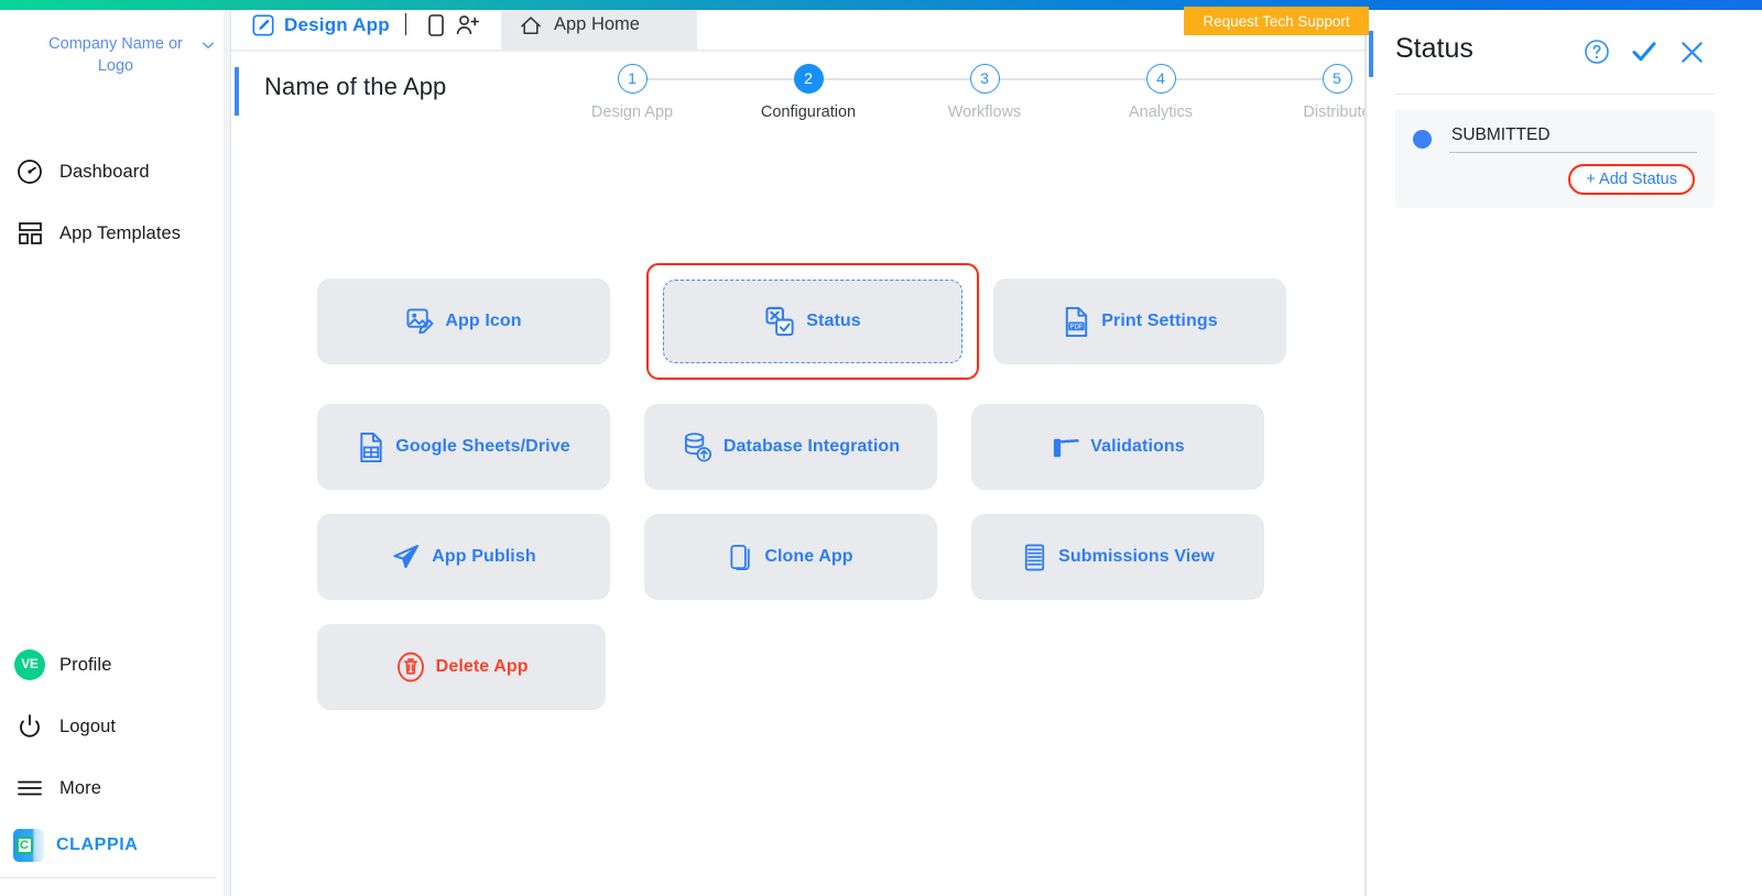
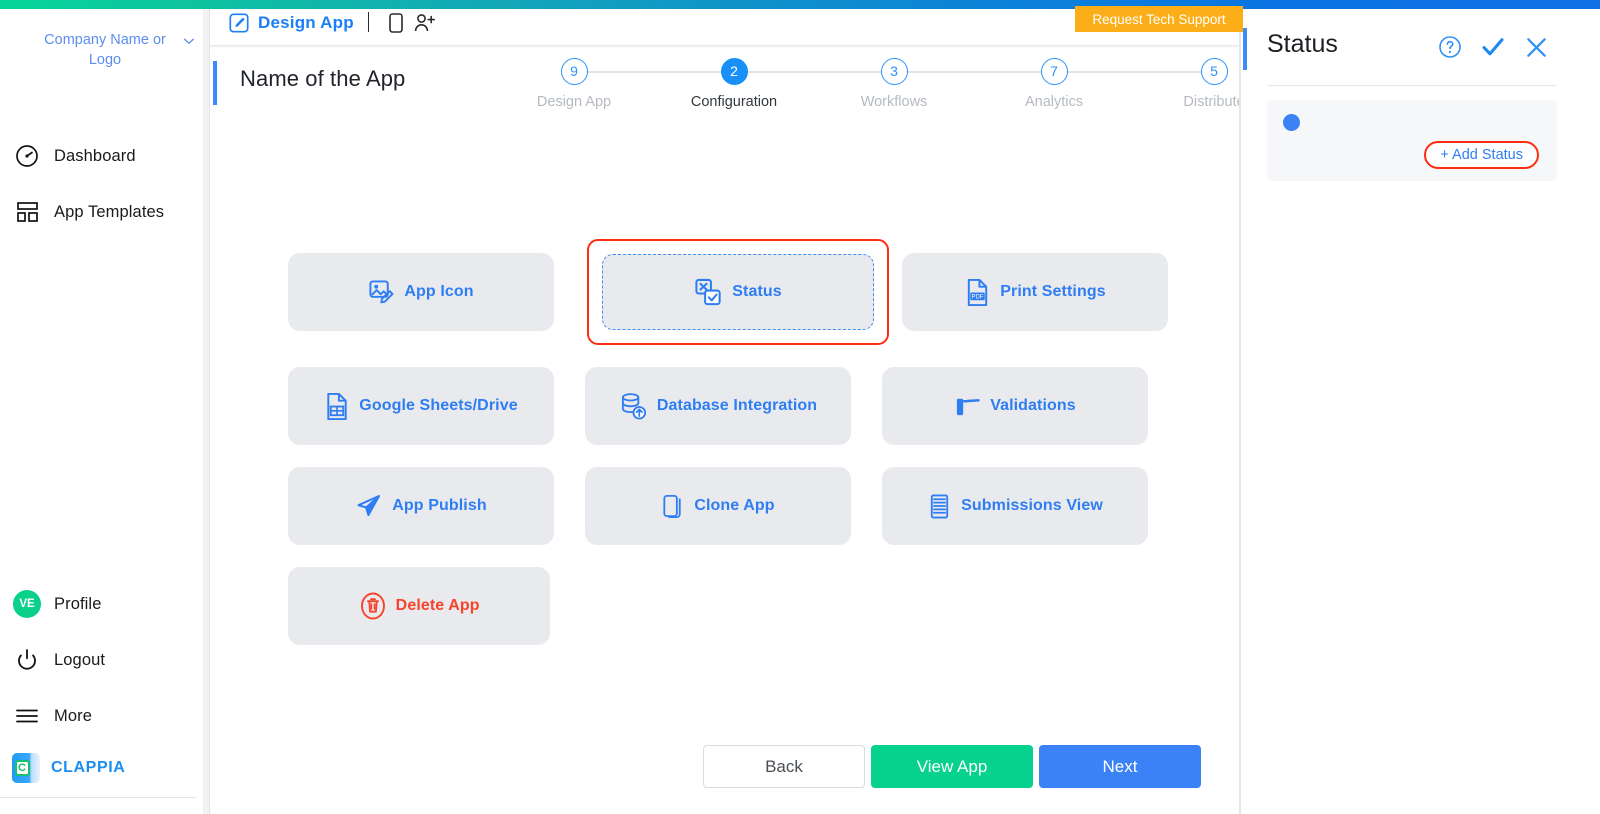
  Company Name or Logo
  Dashboard
  App Templates
  VE
  Profile
  Logout
  More
  C
  CLAPPIA
  Design App
- App Home
  Name of the App
- 1
+ 9
  Design App
  2
  Configuration
  3
  Workflows
- 4
+ 7
  Analytics
  5
  Distribut
  App Icon
  Status
  Print Settings
  Google Sheets/Drive
  Database Integration
  Validations
  App Publish
  Clone App
  Submissions View
  Delete App
+ Back
+ View App
+ Next
  Request Tech Support
  Status
- SUBMITTED
  + Add Status
